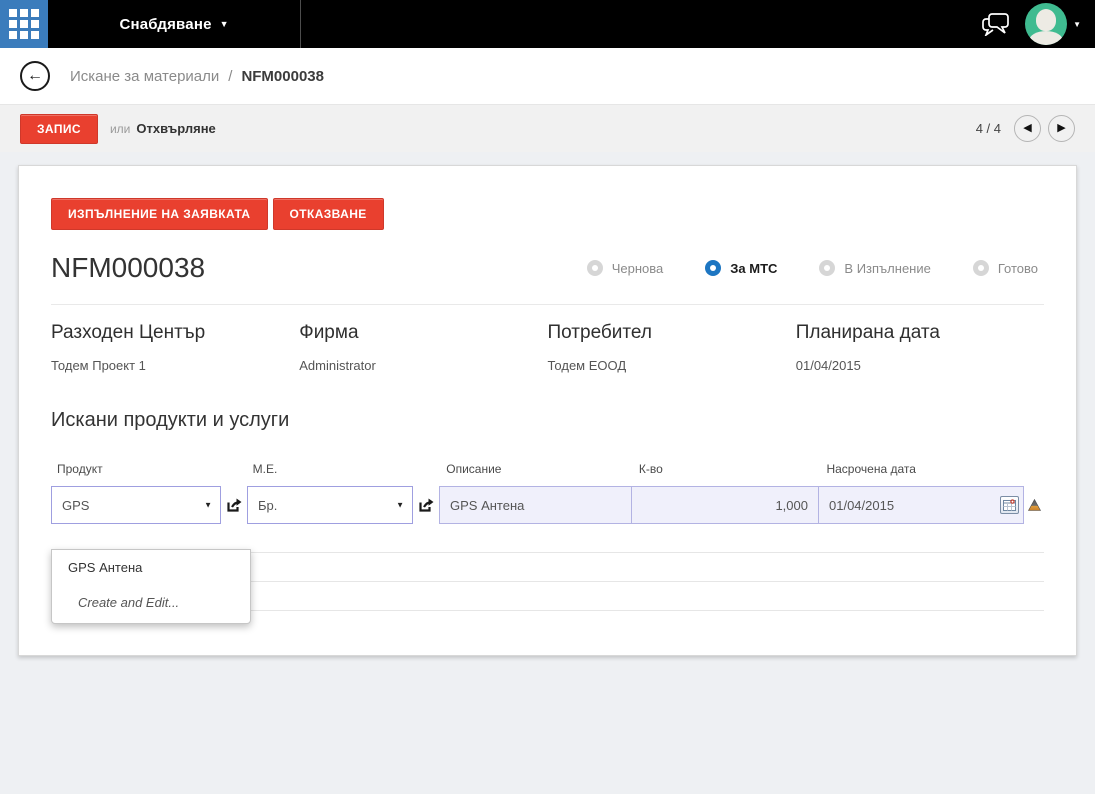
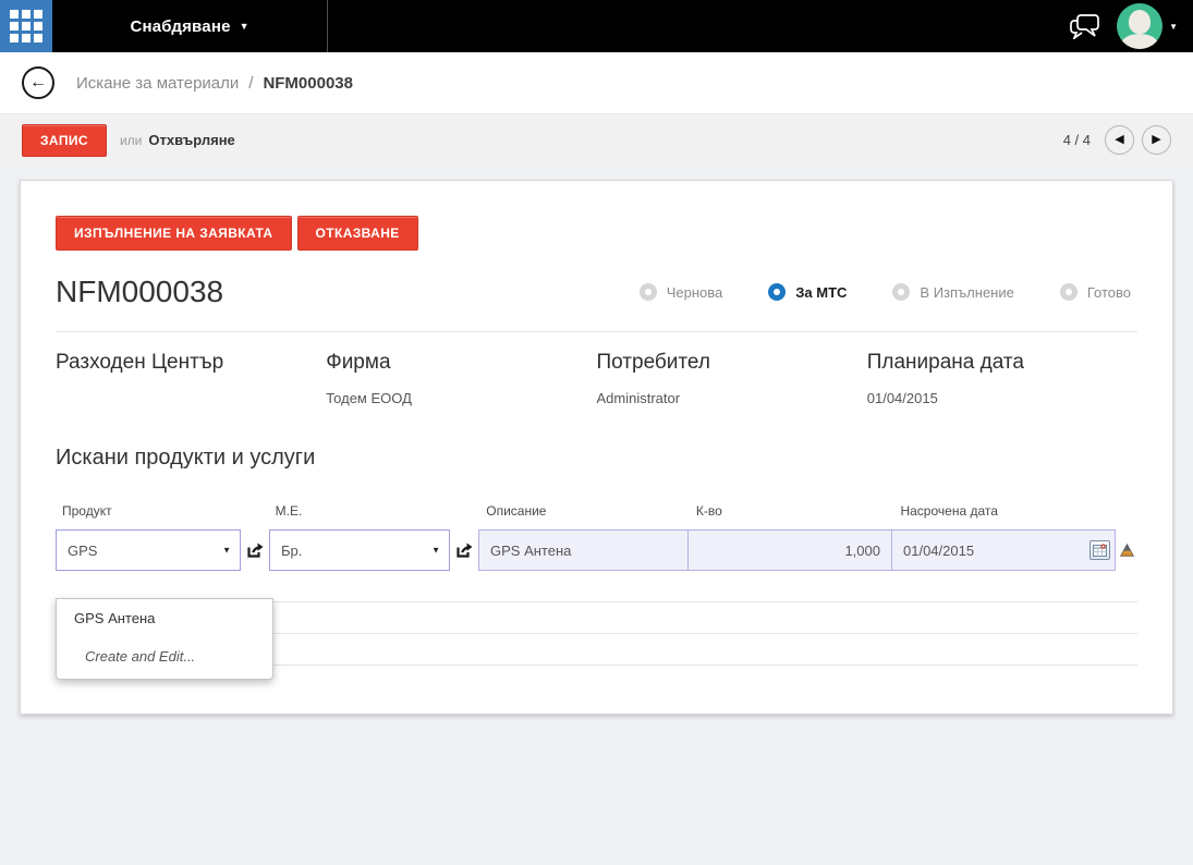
  Снабдяване
  ▼
  ▼
  ←
  Искане за материали
  /
  NFM000038
  ЗАПИС
  или
  Отхвърляне
  4 / 4
  ◀
  ▶
  ИЗПЪЛНЕНИЕ НА ЗАЯВКАТА
  ОТКАЗВАНЕ
  NFM000038
  Чернова
  За МТС
  В Изпълнение
  Готово
  Разходен Център
- Тодем Проект 1
  Фирма
- Administrator
+ Тодем ЕООД
  Потребител
- Тодем ЕООД
+ Administrator
  Планирана дата
  01/04/2015
  Искани продукти и услуги
  Продукт
  М.Е.
  Описание
  К-во
  Насрочена дата
  GPS
  ▼
  Бр.
  ▼
  GPS Антена
  1,000
  01/04/2015
  GPS Антена
  Create and Edit...
